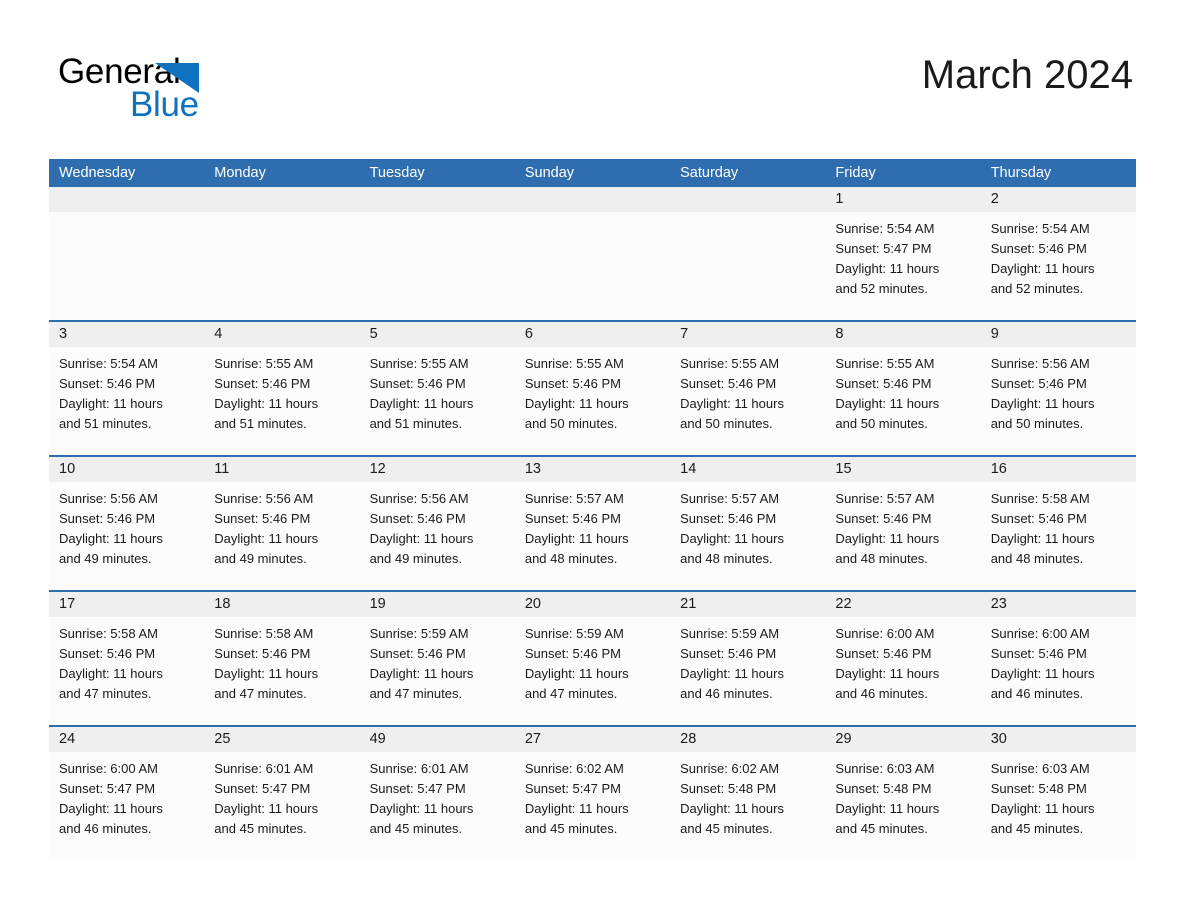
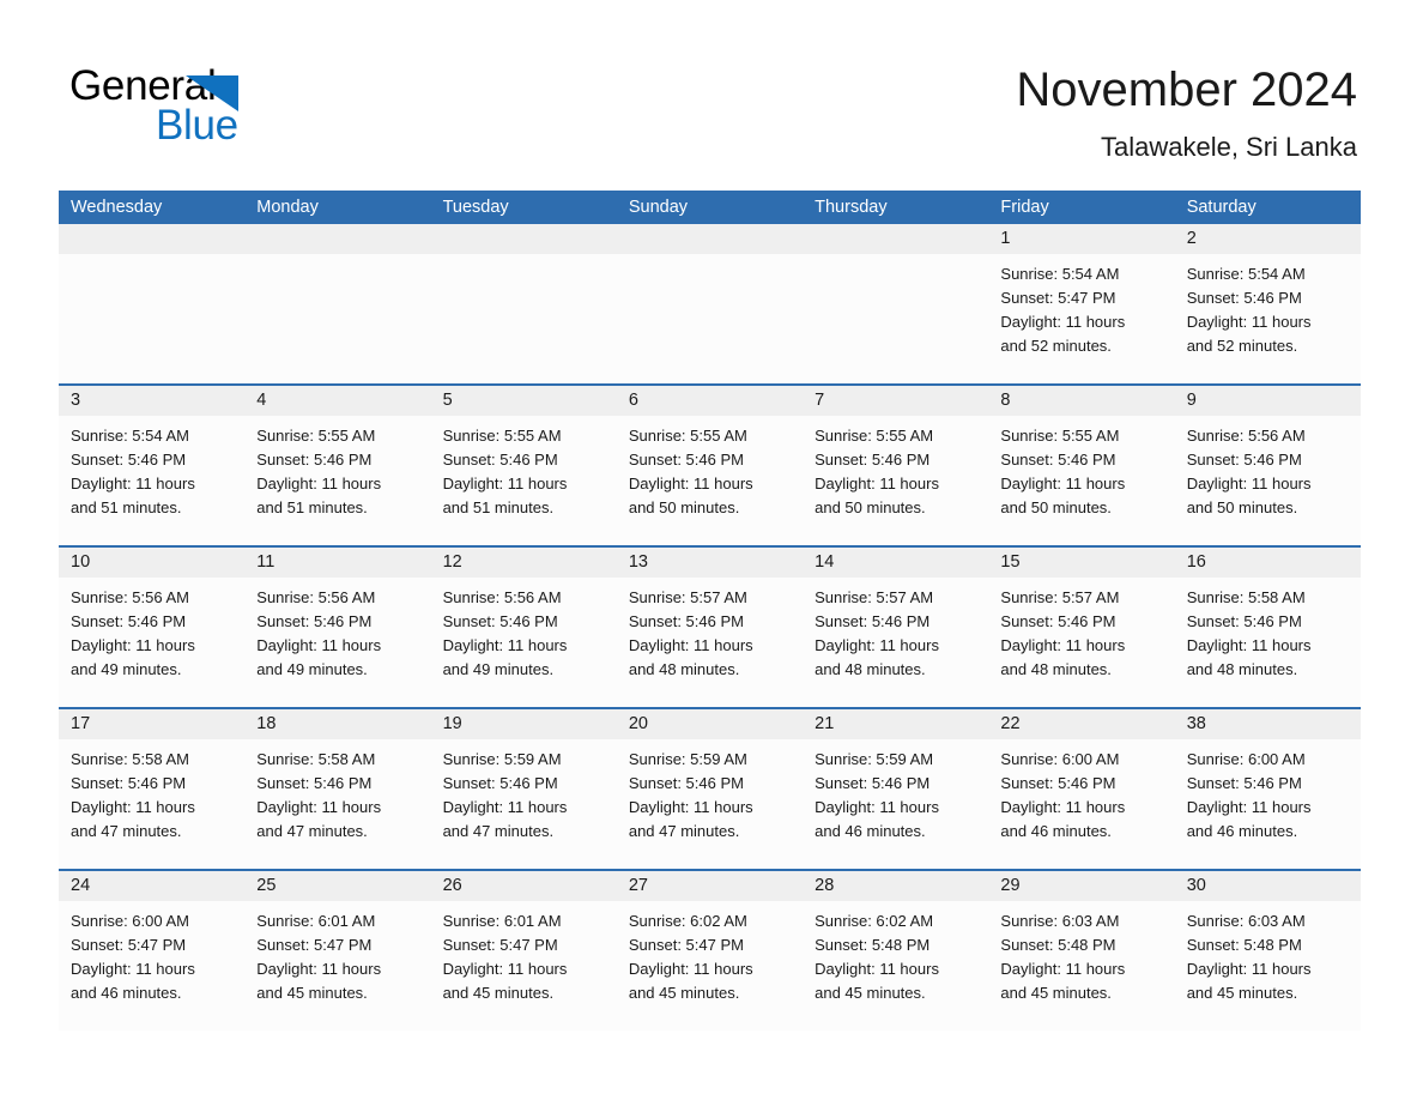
  Genera
  Blue
- March 2024
+ November 2024
+ Talawakele, Sri Lanka
  Wednesday
  Monday
  Tuesday
  Sunday
- Saturday
+ Thursday
  Friday
- Thursday
+ Saturday
  1
  Sunrise: 5:54 AM
  Sunset: 5:47 PM
  Daylight: 11 hours
  and 52 minutes.
  2
  Sunrise: 5:54 AM
  Sunset: 5:46 PM
  Daylight: 11 hours
  and 52 minutes.
  3
  Sunrise: 5:54 AM
  Sunset: 5:46 PM
  Daylight: 11 hours
  and 51 minutes.
  4
  Sunrise: 5:55 AM
  Sunset: 5:46 PM
  Daylight: 11 hours
  and 51 minutes.
  5
  Sunrise: 5:55 AM
  Sunset: 5:46 PM
  Daylight: 11 hours
  and 51 minutes.
  6
  Sunrise: 5:55 AM
  Sunset: 5:46 PM
  Daylight: 11 hours
  and 50 minutes.
  7
  Sunrise: 5:55 AM
  Sunset: 5:46 PM
  Daylight: 11 hours
  and 50 minutes.
  8
  Sunrise: 5:55 AM
  Sunset: 5:46 PM
  Daylight: 11 hours
  and 50 minutes.
  9
  Sunrise: 5:56 AM
  Sunset: 5:46 PM
  Daylight: 11 hours
  and 50 minutes.
  10
  Sunrise: 5:56 AM
  Sunset: 5:46 PM
  Daylight: 11 hours
  and 49 minutes.
  11
  Sunrise: 5:56 AM
  Sunset: 5:46 PM
  Daylight: 11 hours
  and 49 minutes.
  12
  Sunrise: 5:56 AM
  Sunset: 5:46 PM
  Daylight: 11 hours
  and 49 minutes.
  13
  Sunrise: 5:57 AM
  Sunset: 5:46 PM
  Daylight: 11 hours
  and 48 minutes.
  14
  Sunrise: 5:57 AM
  Sunset: 5:46 PM
  Daylight: 11 hours
  and 48 minutes.
  15
  Sunrise: 5:57 AM
  Sunset: 5:46 PM
  Daylight: 11 hours
  and 48 minutes.
  16
  Sunrise: 5:58 AM
  Sunset: 5:46 PM
  Daylight: 11 hours
  and 48 minutes.
  17
  Sunrise: 5:58 AM
  Sunset: 5:46 PM
  Daylight: 11 hours
  and 47 minutes.
  18
  Sunrise: 5:58 AM
  Sunset: 5:46 PM
  Daylight: 11 hours
  and 47 minutes.
  19
  Sunrise: 5:59 AM
  Sunset: 5:46 PM
  Daylight: 11 hours
  and 47 minutes.
  20
  Sunrise: 5:59 AM
  Sunset: 5:46 PM
  Daylight: 11 hours
  and 47 minutes.
  21
  Sunrise: 5:59 AM
  Sunset: 5:46 PM
  Daylight: 11 hours
  and 46 minutes.
  22
  Sunrise: 6:00 AM
  Sunset: 5:46 PM
  Daylight: 11 hours
  and 46 minutes.
- 23
+ 38
  Sunrise: 6:00 AM
  Sunset: 5:46 PM
  Daylight: 11 hours
  and 46 minutes.
  24
  Sunrise: 6:00 AM
  Sunset: 5:47 PM
  Daylight: 11 hours
  and 46 minutes.
  25
  Sunrise: 6:01 AM
  Sunset: 5:47 PM
  Daylight: 11 hours
  and 45 minutes.
- 49
+ 26
  Sunrise: 6:01 AM
  Sunset: 5:47 PM
  Daylight: 11 hours
  and 45 minutes.
  27
  Sunrise: 6:02 AM
  Sunset: 5:47 PM
  Daylight: 11 hours
  and 45 minutes.
  28
  Sunrise: 6:02 AM
  Sunset: 5:48 PM
  Daylight: 11 hours
  and 45 minutes.
  29
  Sunrise: 6:03 AM
  Sunset: 5:48 PM
  Daylight: 11 hours
  and 45 minutes.
  30
  Sunrise: 6:03 AM
  Sunset: 5:48 PM
  Daylight: 11 hours
  and 45 minutes.
